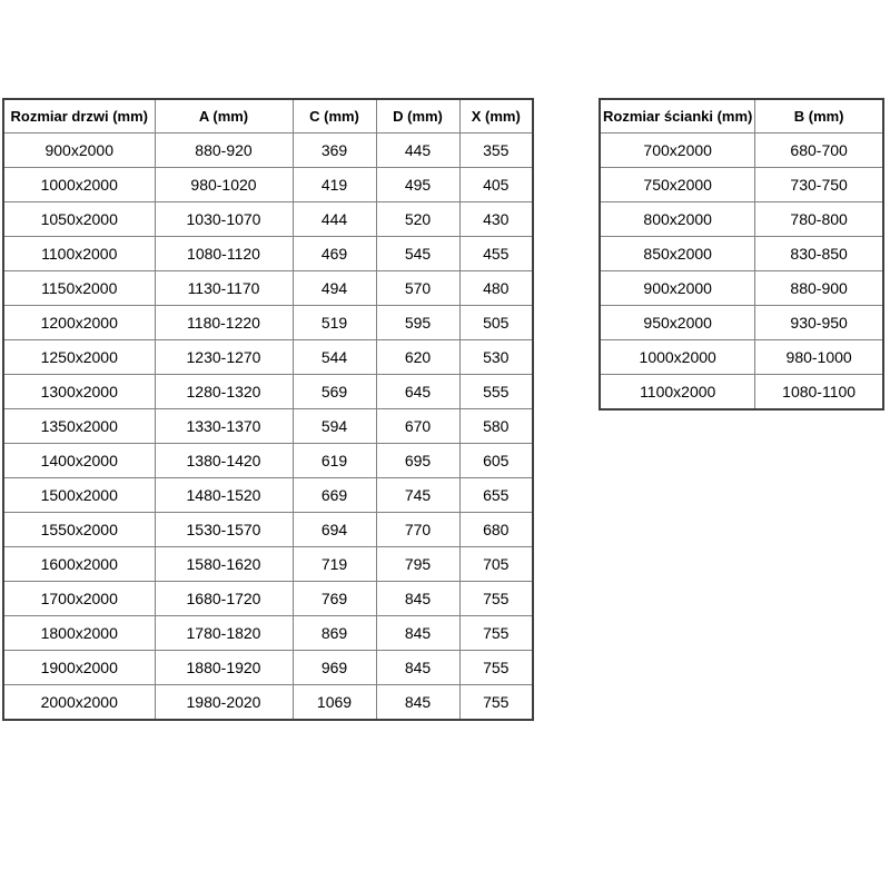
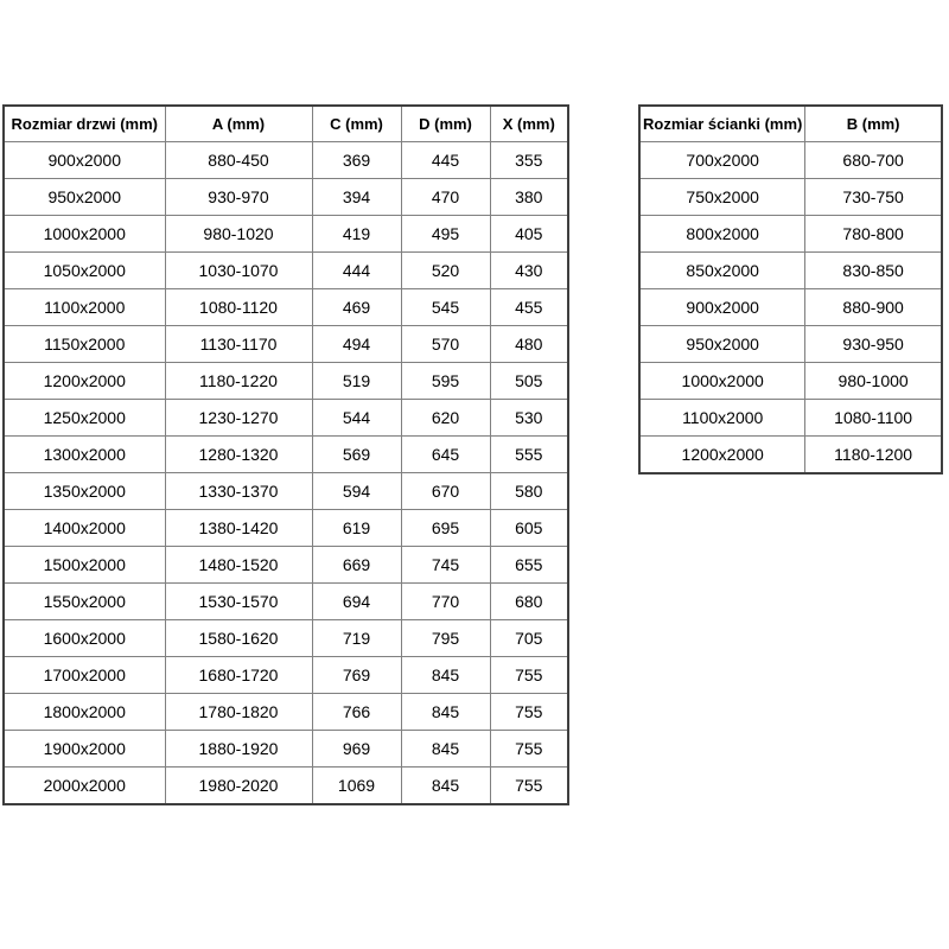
  Rozmiar drzwi (mm)	A (mm)	C (mm)	D (mm)	X (mm)
- 900x2000	880-920	369	445	355
+ 900x2000	880-450	369	445	355
+ 950x2000	930-970	394	470	380
  1000x2000	980-1020	419	495	405
  1050x2000	1030-1070	444	520	430
  1100x2000	1080-1120	469	545	455
  1150x2000	1130-1170	494	570	480
  1200x2000	1180-1220	519	595	505
  1250x2000	1230-1270	544	620	530
  1300x2000	1280-1320	569	645	555
  1350x2000	1330-1370	594	670	580
  1400x2000	1380-1420	619	695	605
  1500x2000	1480-1520	669	745	655
  1550x2000	1530-1570	694	770	680
  1600x2000	1580-1620	719	795	705
  1700x2000	1680-1720	769	845	755
- 1800x2000	1780-1820	869	845	755
+ 1800x2000	1780-1820	766	845	755
  1900x2000	1880-1920	969	845	755
  2000x2000	1980-2020	1069	845	755
  Rozmiar ścianki (mm)	B (mm)
  700x2000	680-700
  750x2000	730-750
  800x2000	780-800
  850x2000	830-850
  900x2000	880-900
  950x2000	930-950
  1000x2000	980-1000
  1100x2000	1080-1100
+ 1200x2000	1180-1200
